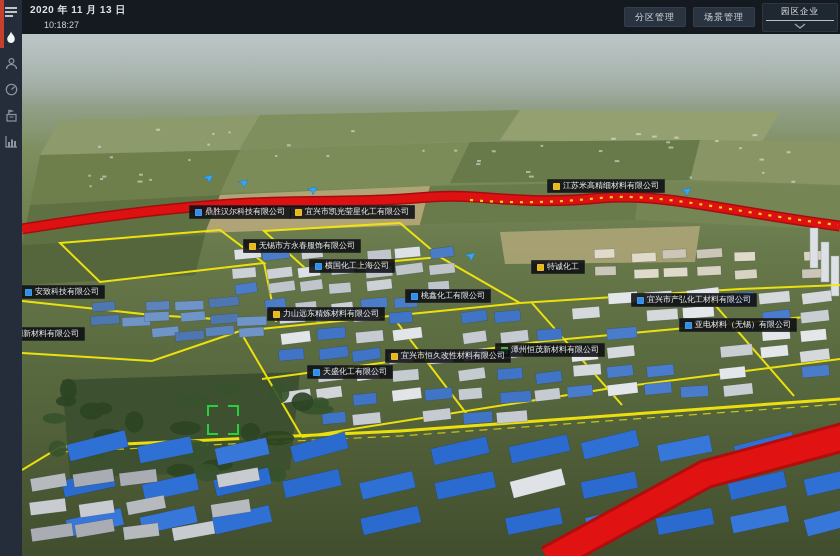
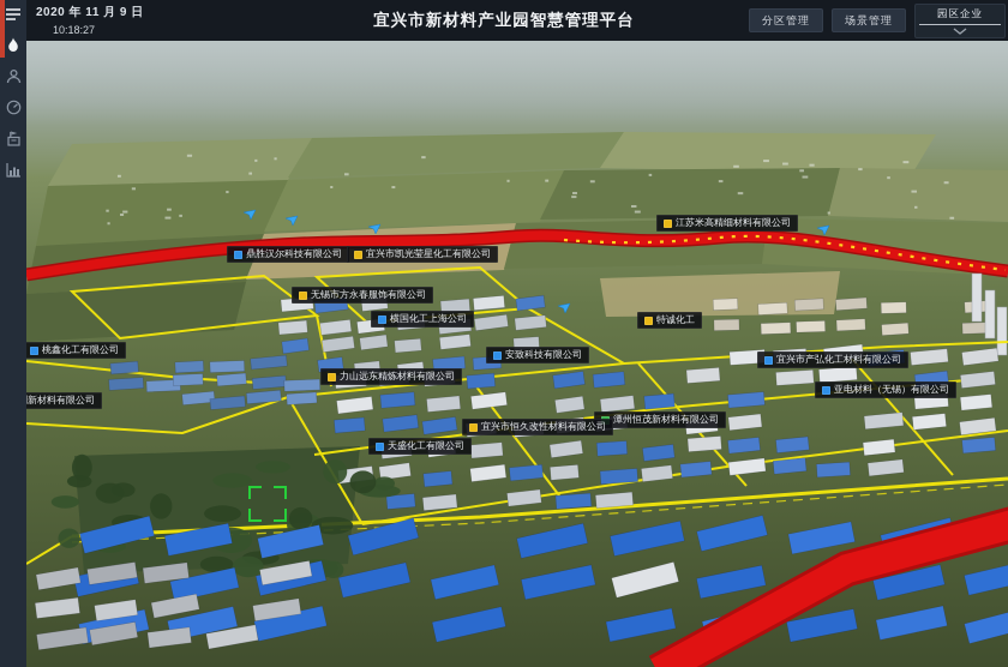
  鼎胜汉尔科技有限公司
  宜兴市凯光莹星化工有限公司
  无锡市方永春服饰有限公司
  横国化工上海公司
  江苏米高精细材料有限公司
  特诚化工
- 安致科技有限公司
+ 桃鑫化工有限公司
  新材料有限公司
  力山远东精炼材料有限公司
- 桃鑫化工有限公司
+ 安致科技有限公司
  宜兴市产弘化工材料有限公司
  亚电材料（无锡）有限公司
  潭州恒茂新材料有限公司
  宜兴市恒久改性材料有限公司
  天盛化工有限公司
- 2020 年 11 月 13 日
+ 2020 年 11 月 9 日
  10:18:27
+ 宜兴市新材料产业园智慧管理平台
  分区管理
  场景管理
  园区企业
